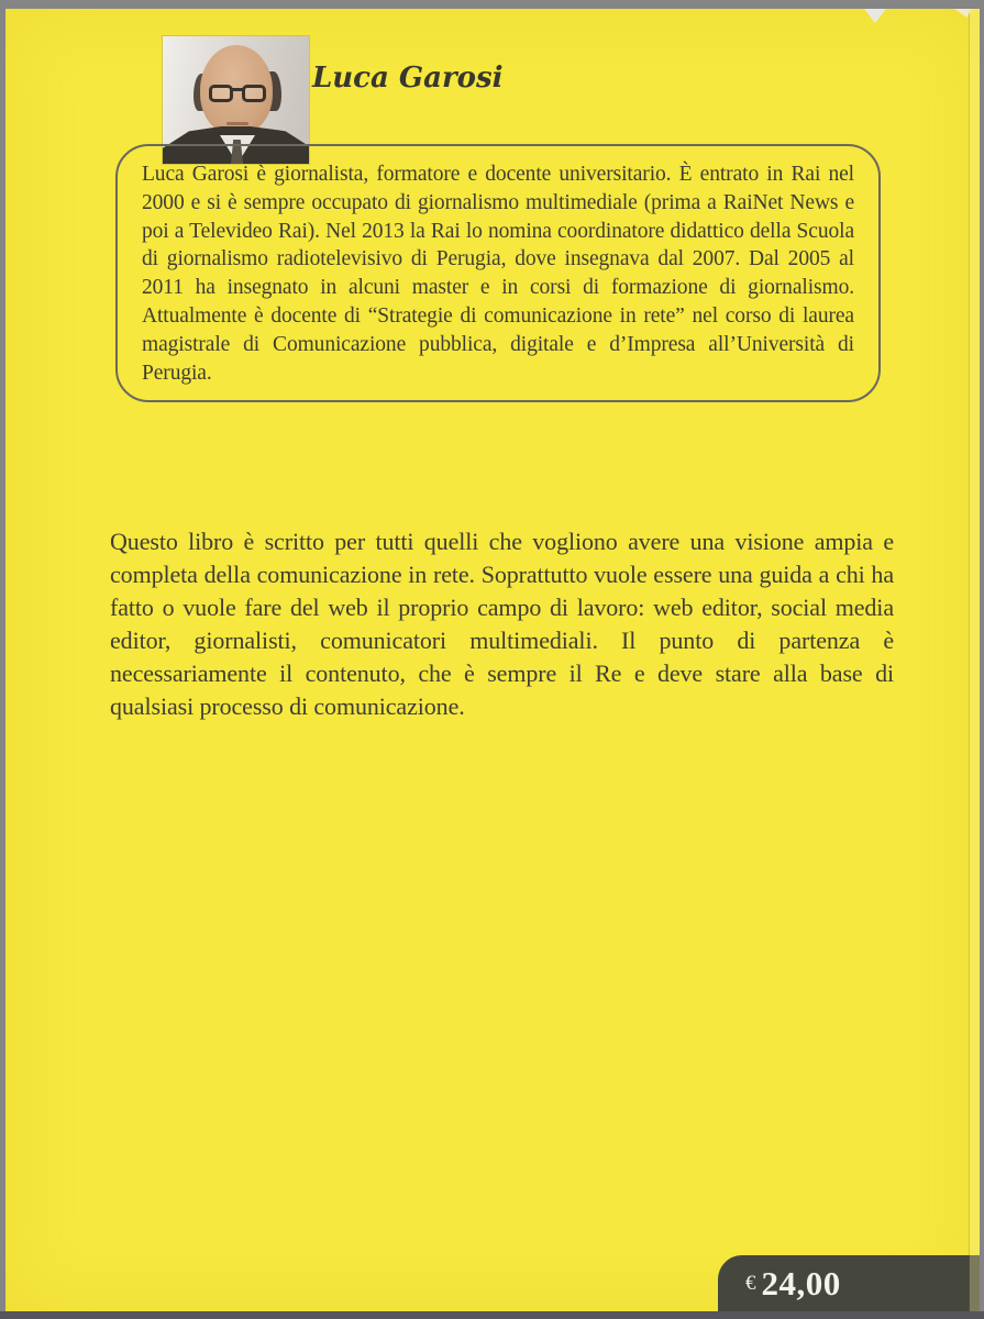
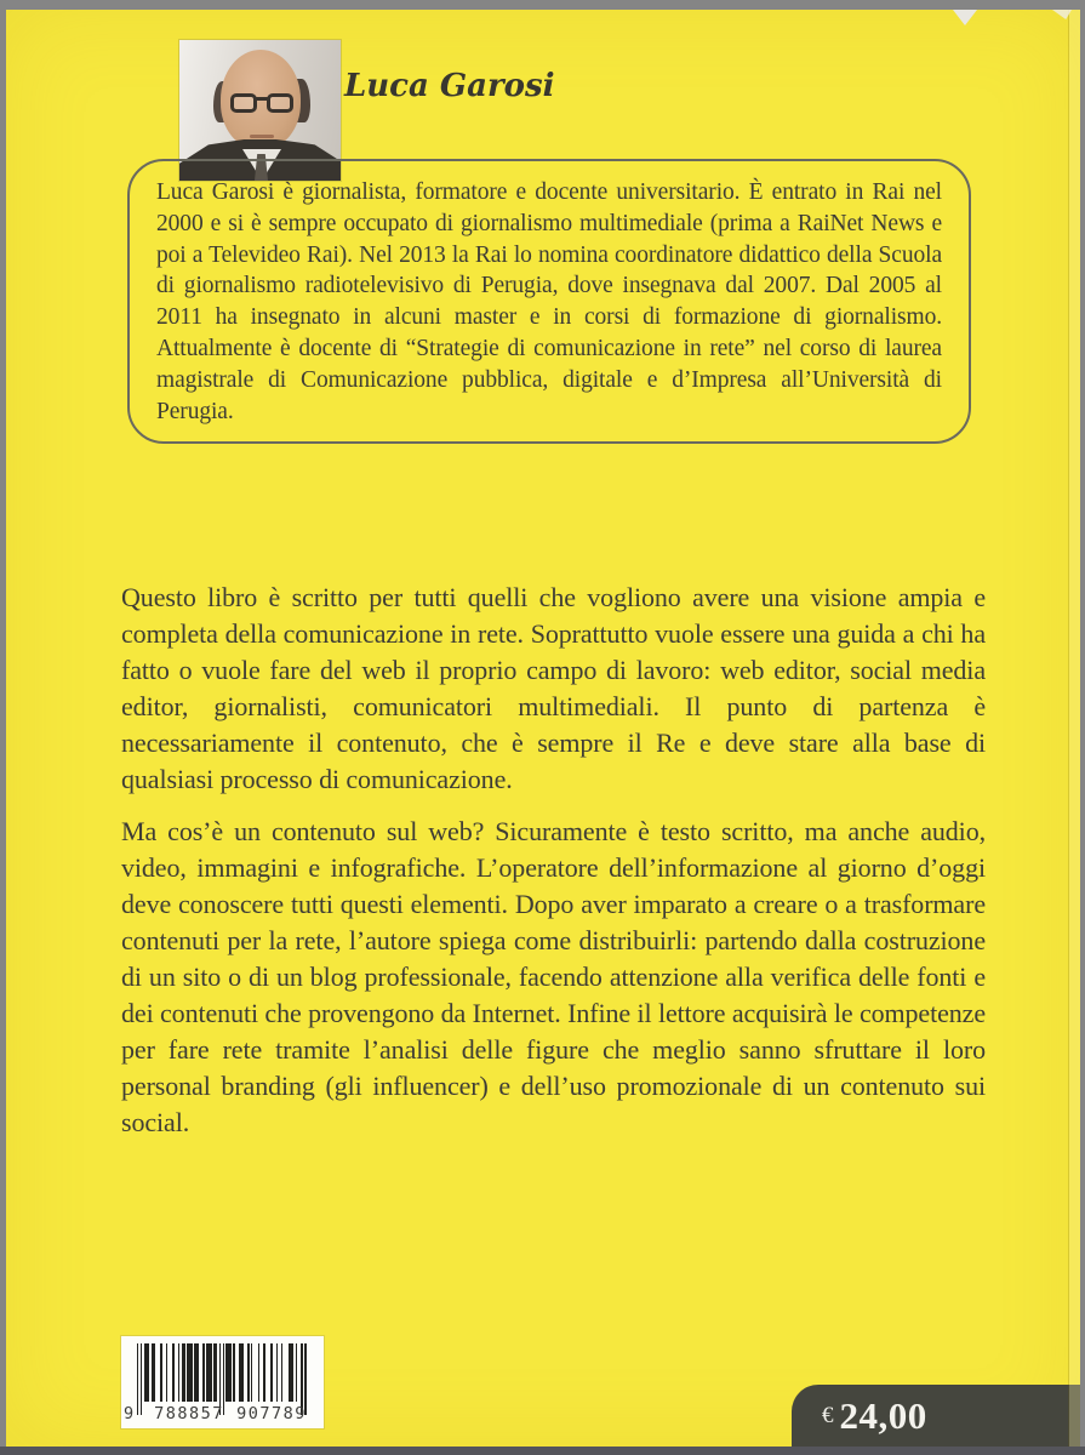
  Luca Garosi
  Luca Garosi è giornalista, formatore e docente universitario. È entrato in Rai nel 2000 e si è sempre occupato di giornalismo multimediale (prima a RaiNet News e poi a Televideo Rai). Nel 2013 la Rai lo nomina coordinatore didattico della Scuola di giornalismo radiotelevisivo di Perugia, dove insegnava dal 2007. Dal 2005 al 2011 ha insegnato in alcuni master e in corsi di formazione di giornalismo. Attualmente è docente di “Strategie di comunicazione in rete” nel corso di laurea magistrale di Comunicazione pubblica, digitale e d’Impresa all’Università di Perugia.
  Questo libro è scritto per tutti quelli che vogliono avere una visione ampia e completa della comunicazione in rete. Soprattutto vuole essere una guida a chi ha fatto o vuole fare del web il proprio campo di lavoro: web editor, social media editor, giornalisti, comunicatori multimediali. Il punto di partenza è necessariamente il contenuto, che è sempre il Re e deve stare alla base di qualsiasi processo di comunicazione.
+ Ma cos’è un contenuto sul web? Sicuramente è testo scritto, ma anche audio, video, immagini e infografiche. L’operatore dell’informazione al giorno d’oggi deve conoscere tutti questi elementi. Dopo aver imparato a creare o a trasformare contenuti per la rete, l’autore spiega come distribuirli: partendo dalla costruzione di un sito o di un blog professionale, facendo attenzione alla verifica delle fonti e dei contenuti che provengono da Internet. Infine il lettore acquisirà le competenze per fare rete tramite l’analisi delle figure che meglio sanno sfruttare il loro personal branding (gli influencer) e dell’uso promozionale di un contenuto sui social.
+ 9
+ 788857
+ 907789
  €
  24,00
